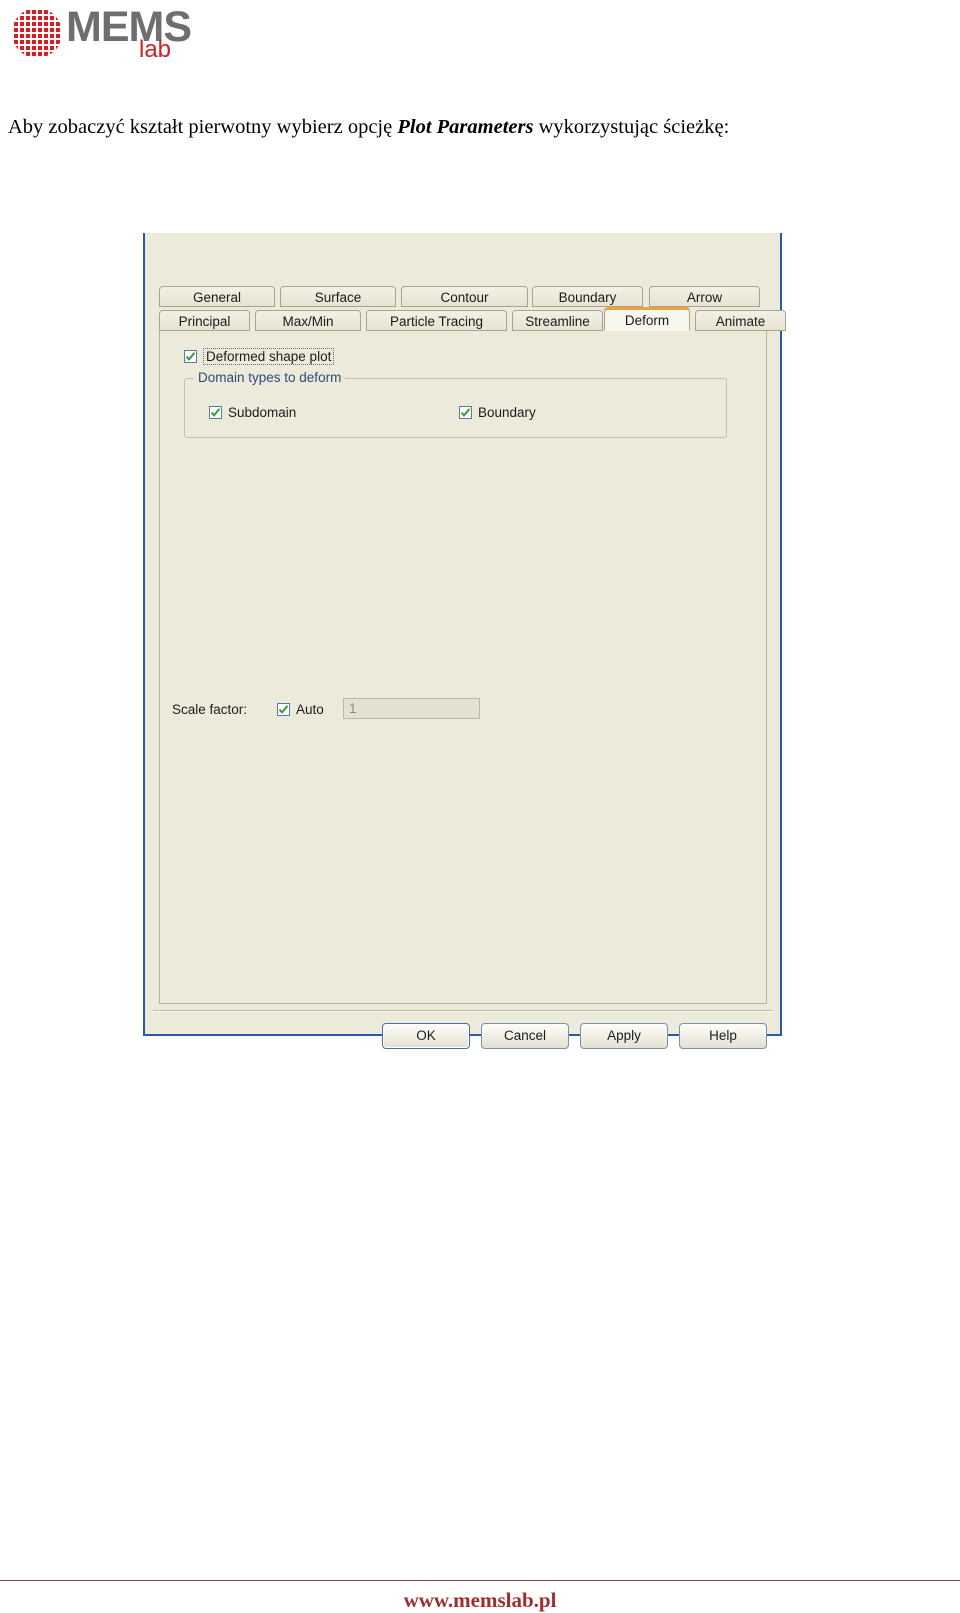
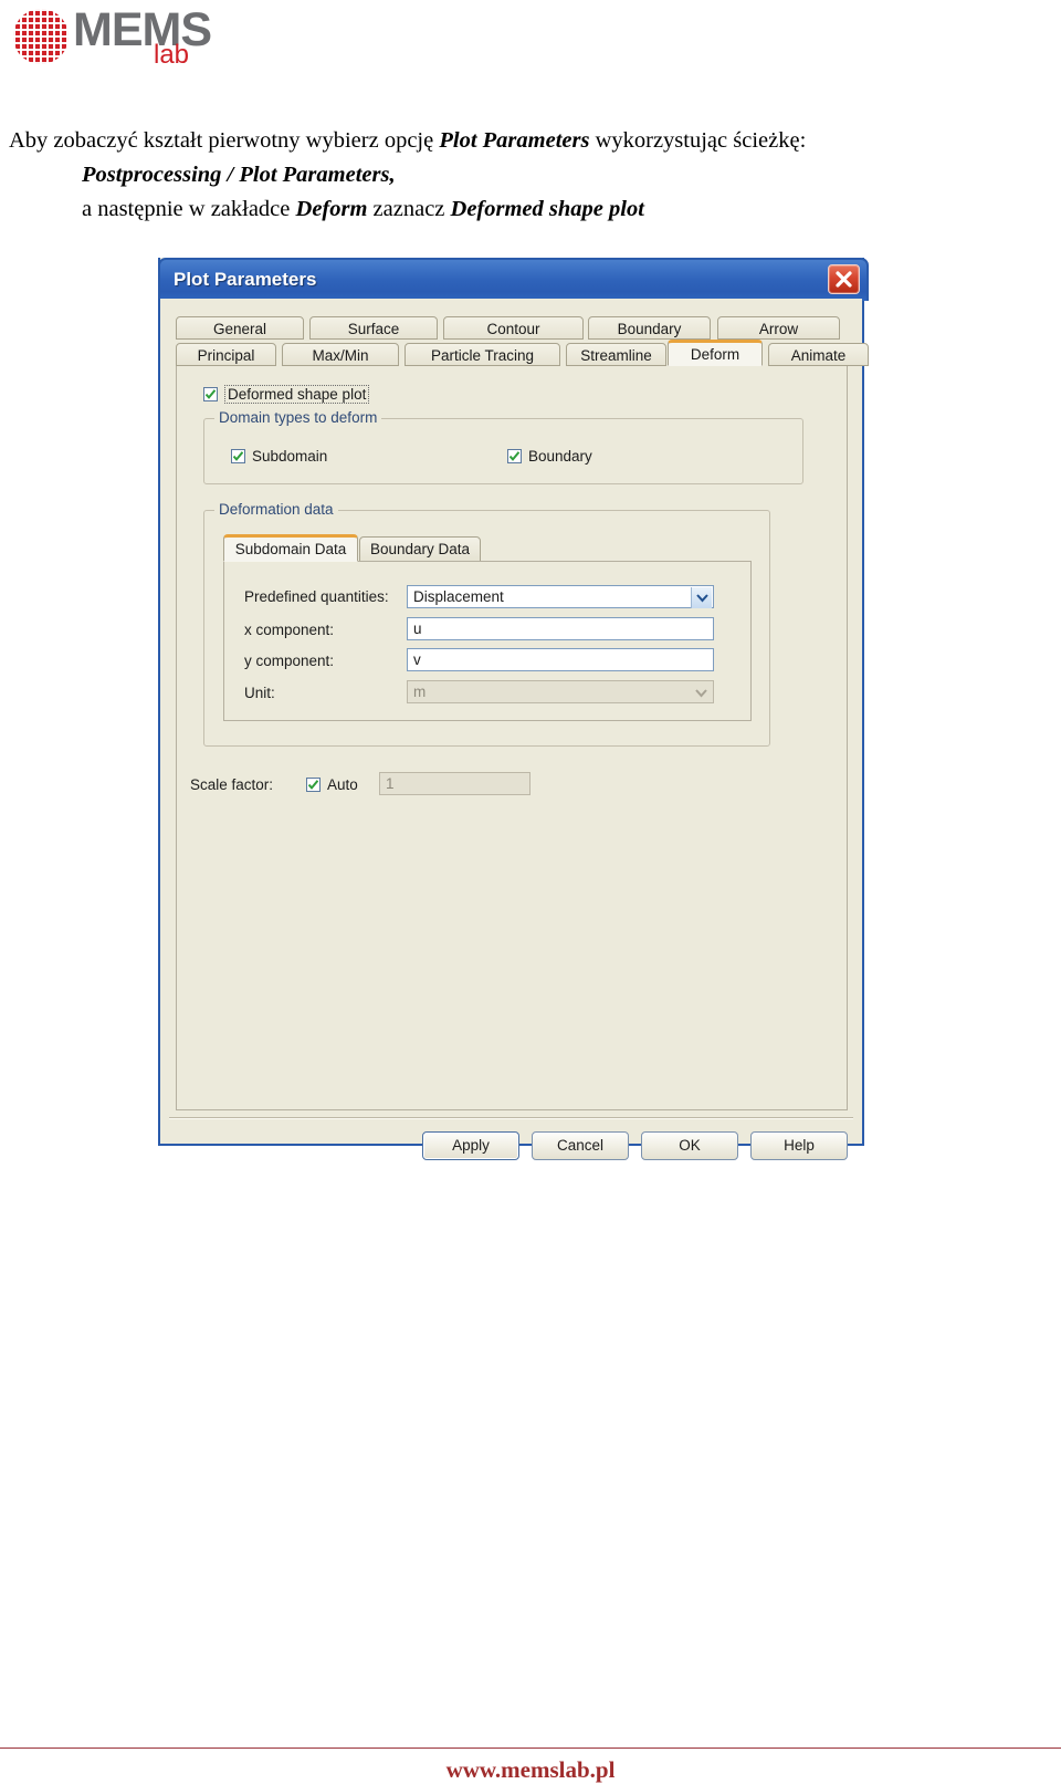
  MEMS
  lab
  Aby zobaczyć kształt pierwotny wybierz opcję Plot Parameters wykorzystując ścieżkę:
+ Postprocessing / Plot Parameters,
+ a następnie w zakładce Deform zaznacz Deformed shape plot
+ Plot Parameters
  General
  Surface
  Contour
  Boundary
  Arrow
  Principal
  Max/Min
  Particle Tracing
  Streamline
  Deform
  Animate
  Deformed shape plot
  Domain types to deform
  Subdomain
  Boundary
+ Deformation data
+ Subdomain Data
+ Boundary Data
+ Predefined quantities:
+ Displacement
+ x component:
+ u
+ y component:
+ v
+ Unit:
+ m
  Scale factor:
  Auto
  1
- OK
+ Apply
  Cancel
- Apply
+ OK
  Help
  www.memslab.pl
